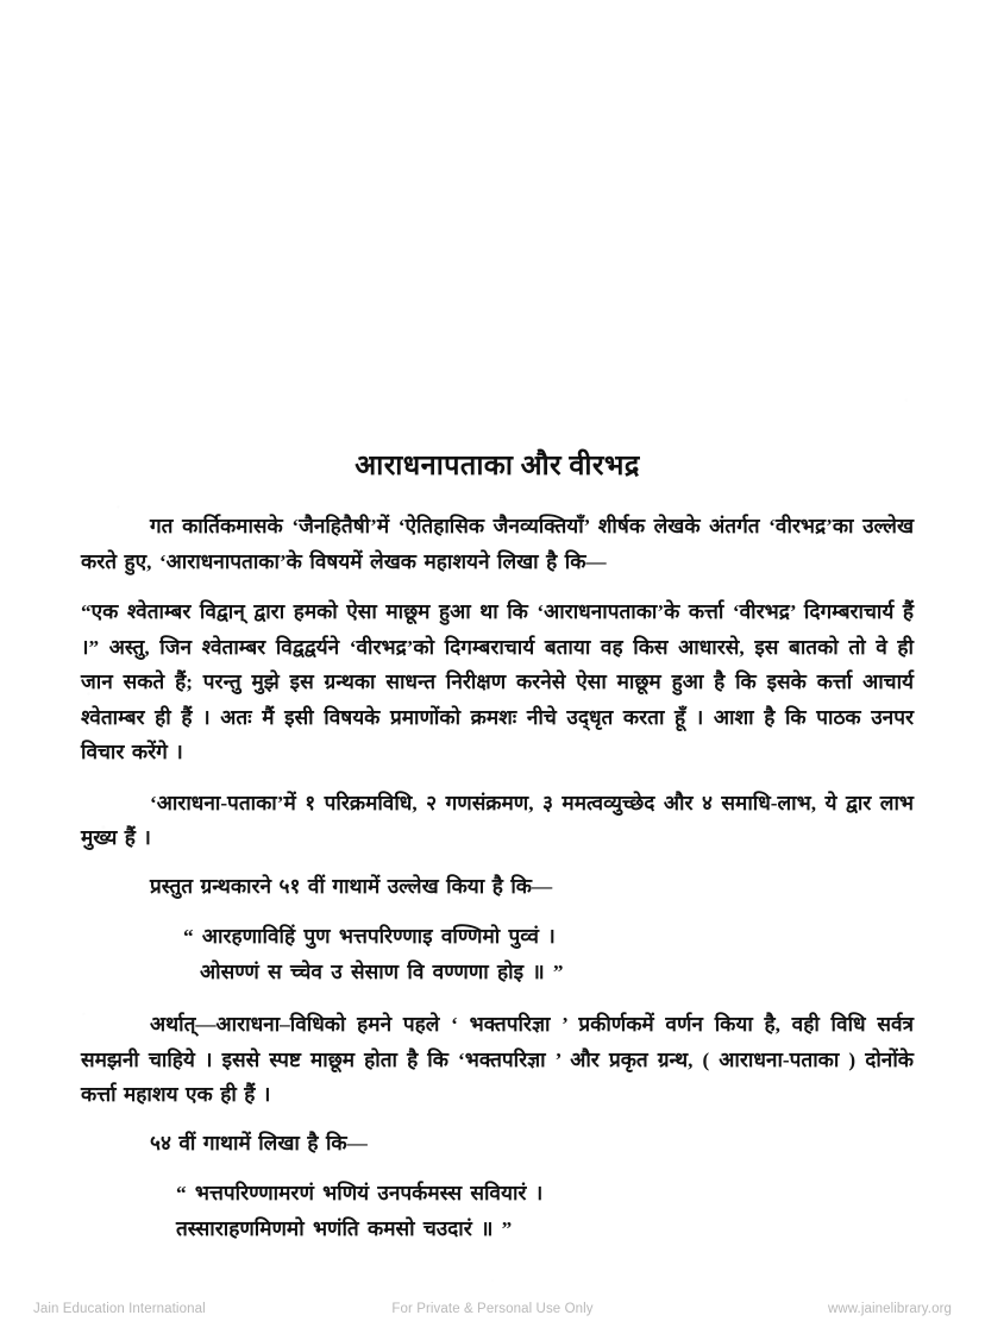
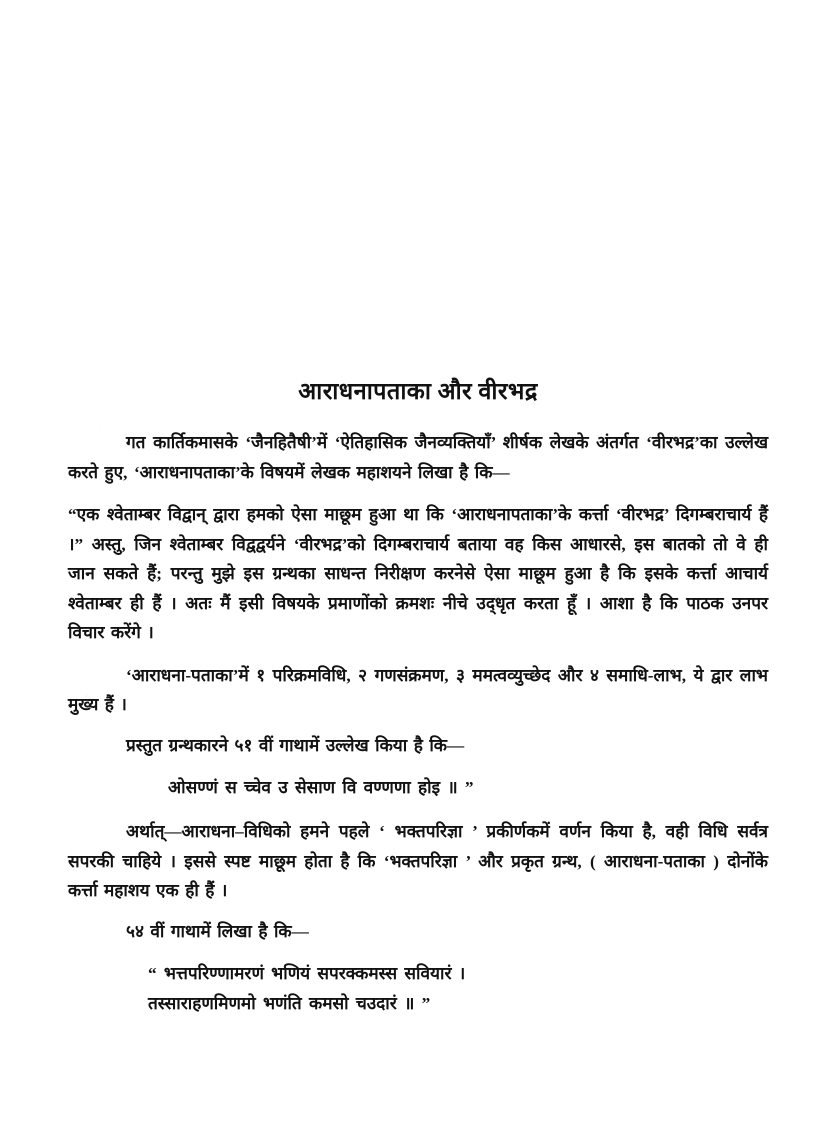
  आराधनापताका और वीरभद्र
  गत कार्तिकमासके ‘जैनहितैषी’में ‘ऐतिहासिक जैनव्यक्तियाँ’ शीर्षक लेखके अंतर्गत ‘वीरभद्र’का उल्लेख करते हुए, ‘आराधनापताका’के विषयमें लेखक महाशयने लिखा है कि—
  “एक श्वेताम्बर विद्वान् द्वारा हमको ऐसा माछूम हुआ था कि ‘आराधनापताका’के कर्त्ता ‘वीरभद्र’ दिगम्बराचार्य हैं ।” अस्तु, जिन श्वेताम्बर विद्वद्वर्यने ‘वीरभद्र’को दिगम्बराचार्य बताया वह किस आधारसे, इस बातको तो वे ही जान सकते हैं; परन्तु मुझे इस ग्रन्थका साधन्त निरीक्षण करनेसे ऐसा माछूम हुआ है कि इसके कर्त्ता आचार्य श्वेताम्बर ही हैं । अतः मैं इसी विषयके प्रमाणोंको क्रमशः नीचे उद्‌धृत करता हूँ । आशा है कि पाठक उनपर विचार करेंगे ।
  ‘आराधना-पताका’में १ परिक्रमविधि, २ गणसंक्रमण, ३ ममत्वव्युच्छेद और ४ समाधि-लाभ, ये द्वार लाभ मुख्य हैं ।
  प्रस्तुत ग्रन्थकारने ५१ वीं गाथामें उल्लेख किया है कि—
- “ आरहणाविहिं पुण भत्तपरिण्णाइ वण्णिमो पुव्वं ।
  ओसण्णं स च्चेव उ सेसाण वि वण्णणा होइ ॥ ”
- अर्थात्—आराधना–विधिको हमने पहले ‘ भक्तपरिज्ञा ’ प्रकीर्णकमें वर्णन किया है, वही विधि सर्वत्र समझनी चाहिये । इससे स्पष्ट माछूम होता है कि ‘भक्तपरिज्ञा ’ और प्रकृत ग्रन्थ, ( आराधना-पताका ) दोनोंके कर्त्ता महाशय एक ही हैं ।
+ अर्थात्—आराधना–विधिको हमने पहले ‘ भक्तपरिज्ञा ’ प्रकीर्णकमें वर्णन किया है, वही विधि सर्वत्र सपरकी चाहिये । इससे स्पष्ट माछूम होता है कि ‘भक्तपरिज्ञा ’ और प्रकृत ग्रन्थ, ( आराधना-पताका ) दोनोंके कर्त्ता महाशय एक ही हैं ।
  ५४ वीं गाथामें लिखा है कि—
- “ भत्तपरिण्णामरणं भणियं उनपर्कमस्स सवियारं ।
+ “ भत्तपरिण्णामरणं भणियं सपरक्कमस्स सवियारं ।
  तस्साराहणमिणमो भणंति कमसो चउदारं ॥ ”
- Jain Education International
- For Private & Personal Use Only
- www.jainelibrary.org
